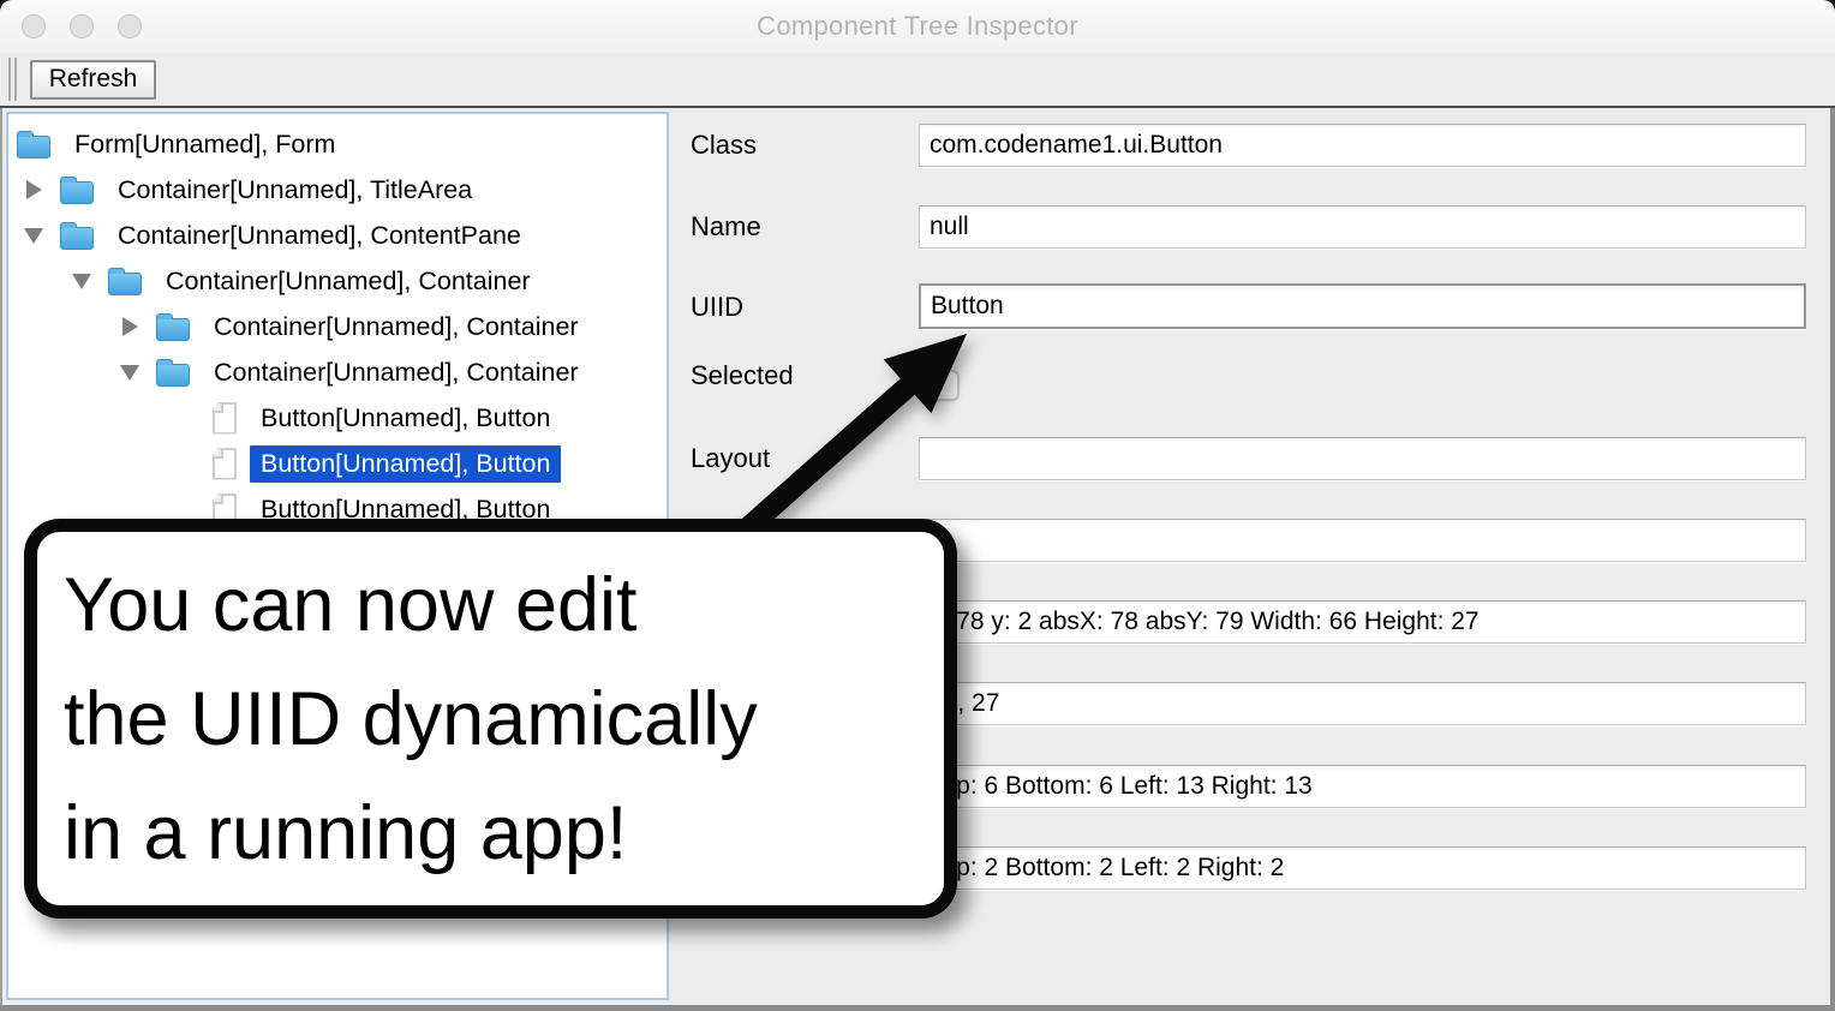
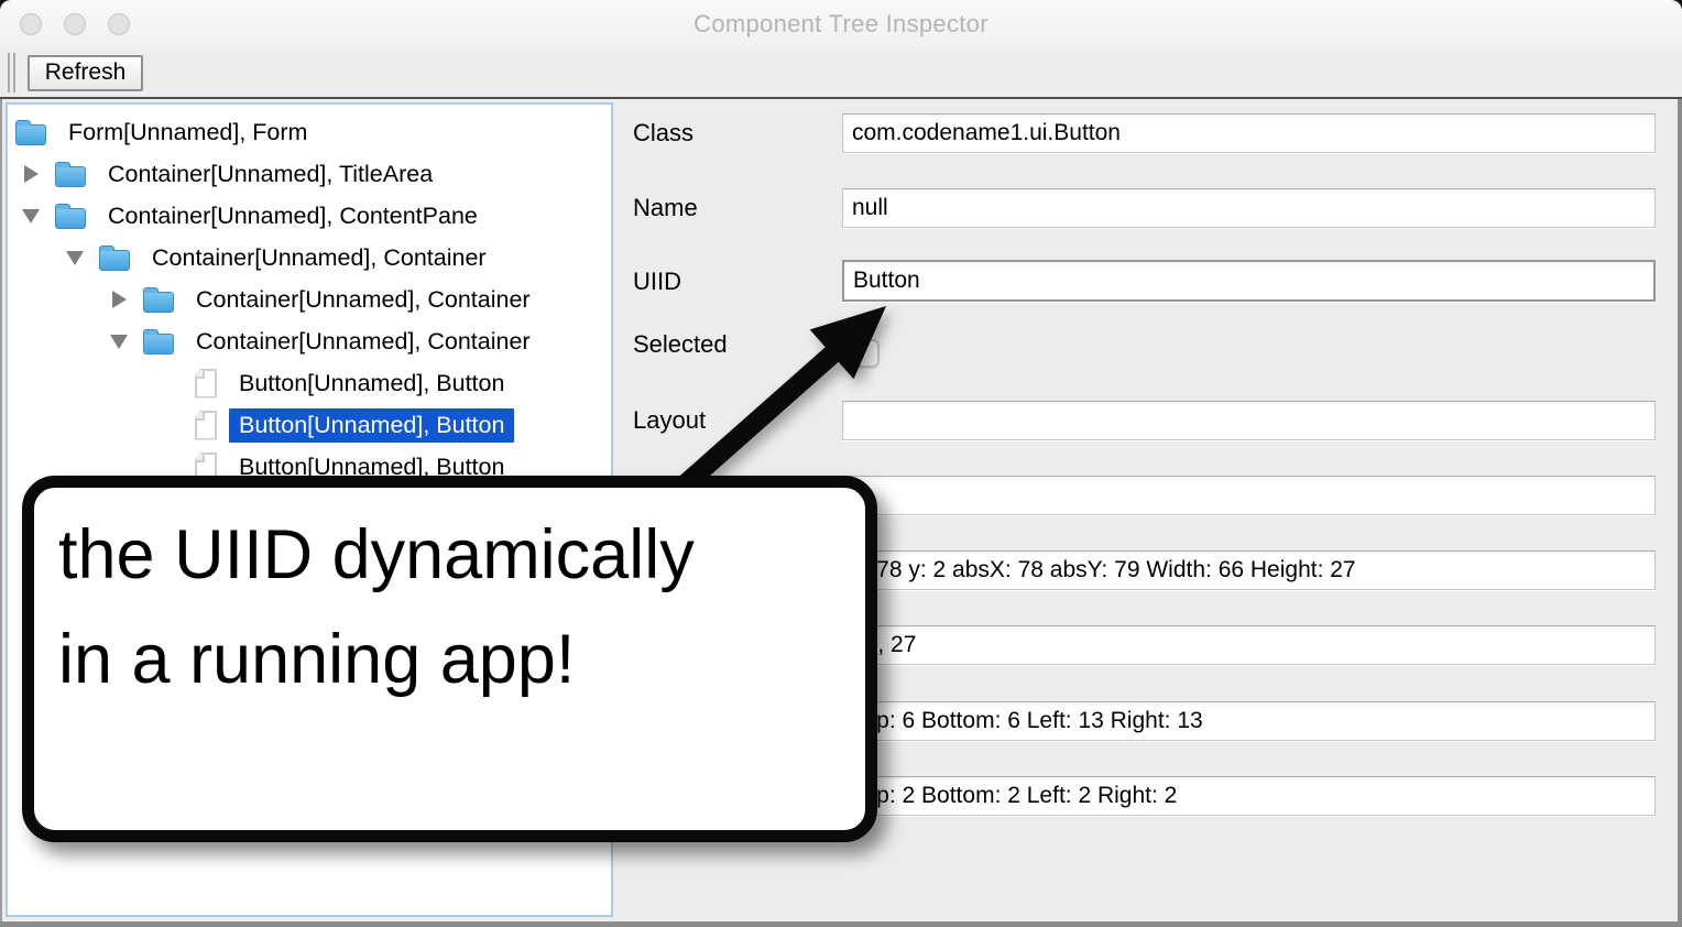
  Component Tree Inspector
  Refresh
  Form[Unnamed], Form
  Container[Unnamed], TitleArea
  Container[Unnamed], ContentPane
  Container[Unnamed], Container
  Container[Unnamed], Container
  Container[Unnamed], Container
  Button[Unnamed], Button
  Button[Unnamed], Button
  Button[Unnamed], Button
  Class
  com.codename1.ui.Button
  Name
  null
  UIID
  Button
  Selected
  Layout
  78 y: 2 absX: 78 absY: 79 Width: 66 Height: 27
  p: 6 Bottom: 6 Left: 13 Right: 13
  p: 2 Bottom: 2 Left: 2 Right: 2
- You can now edit
  the UIID dynamically
  in a running app!
